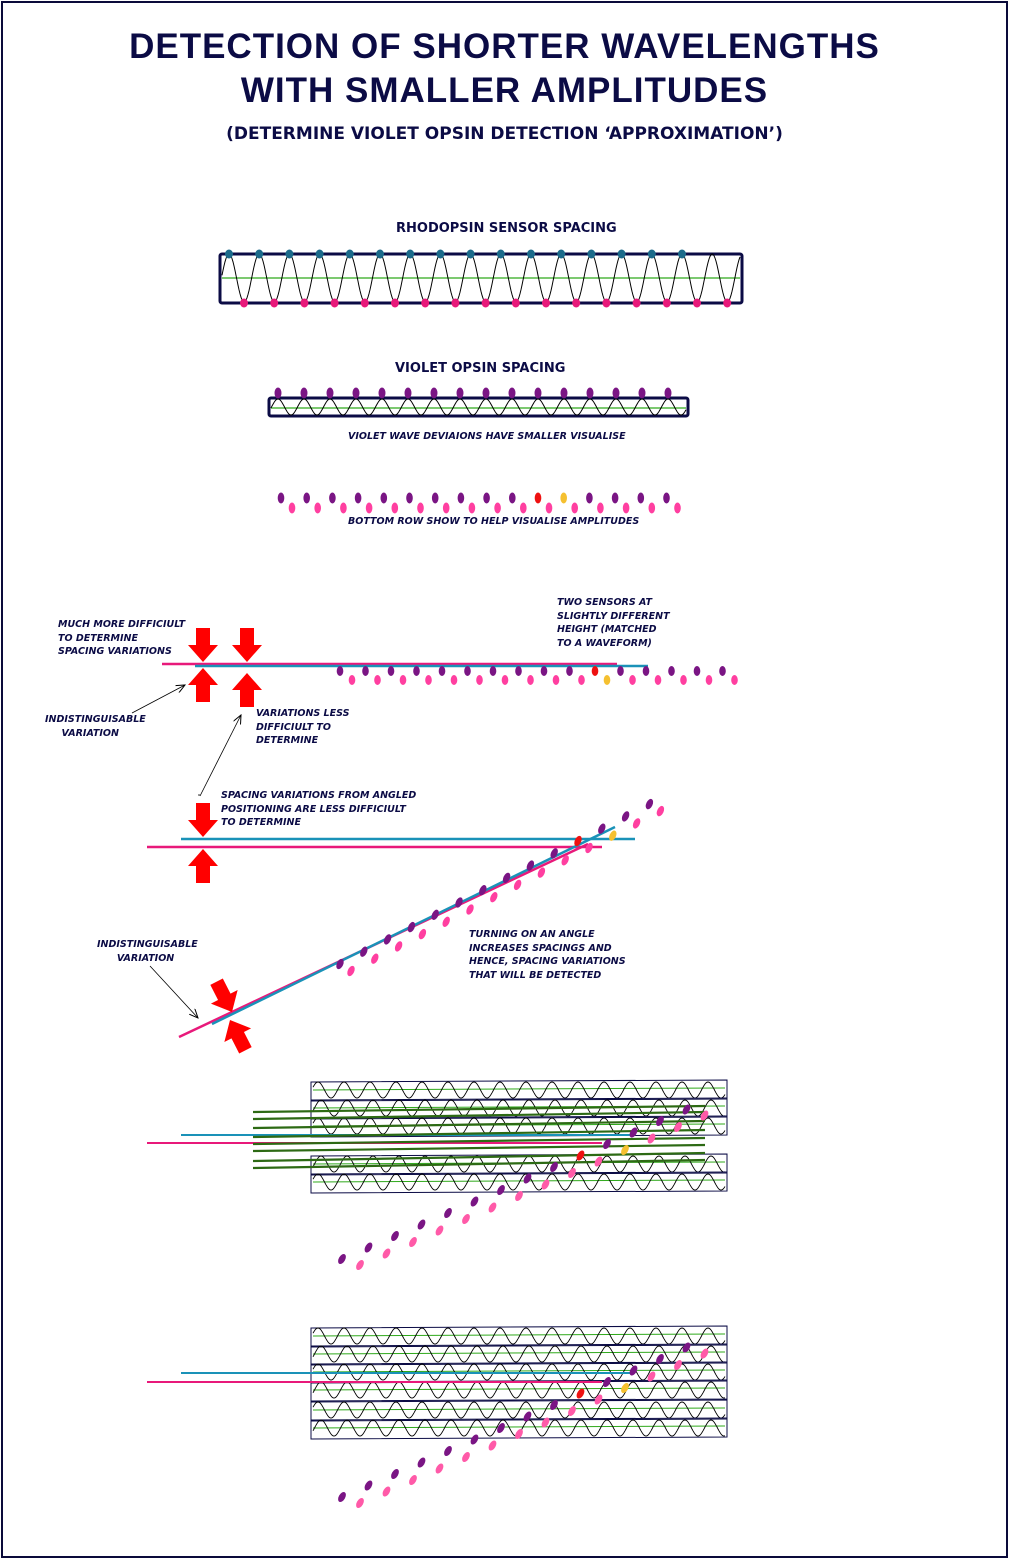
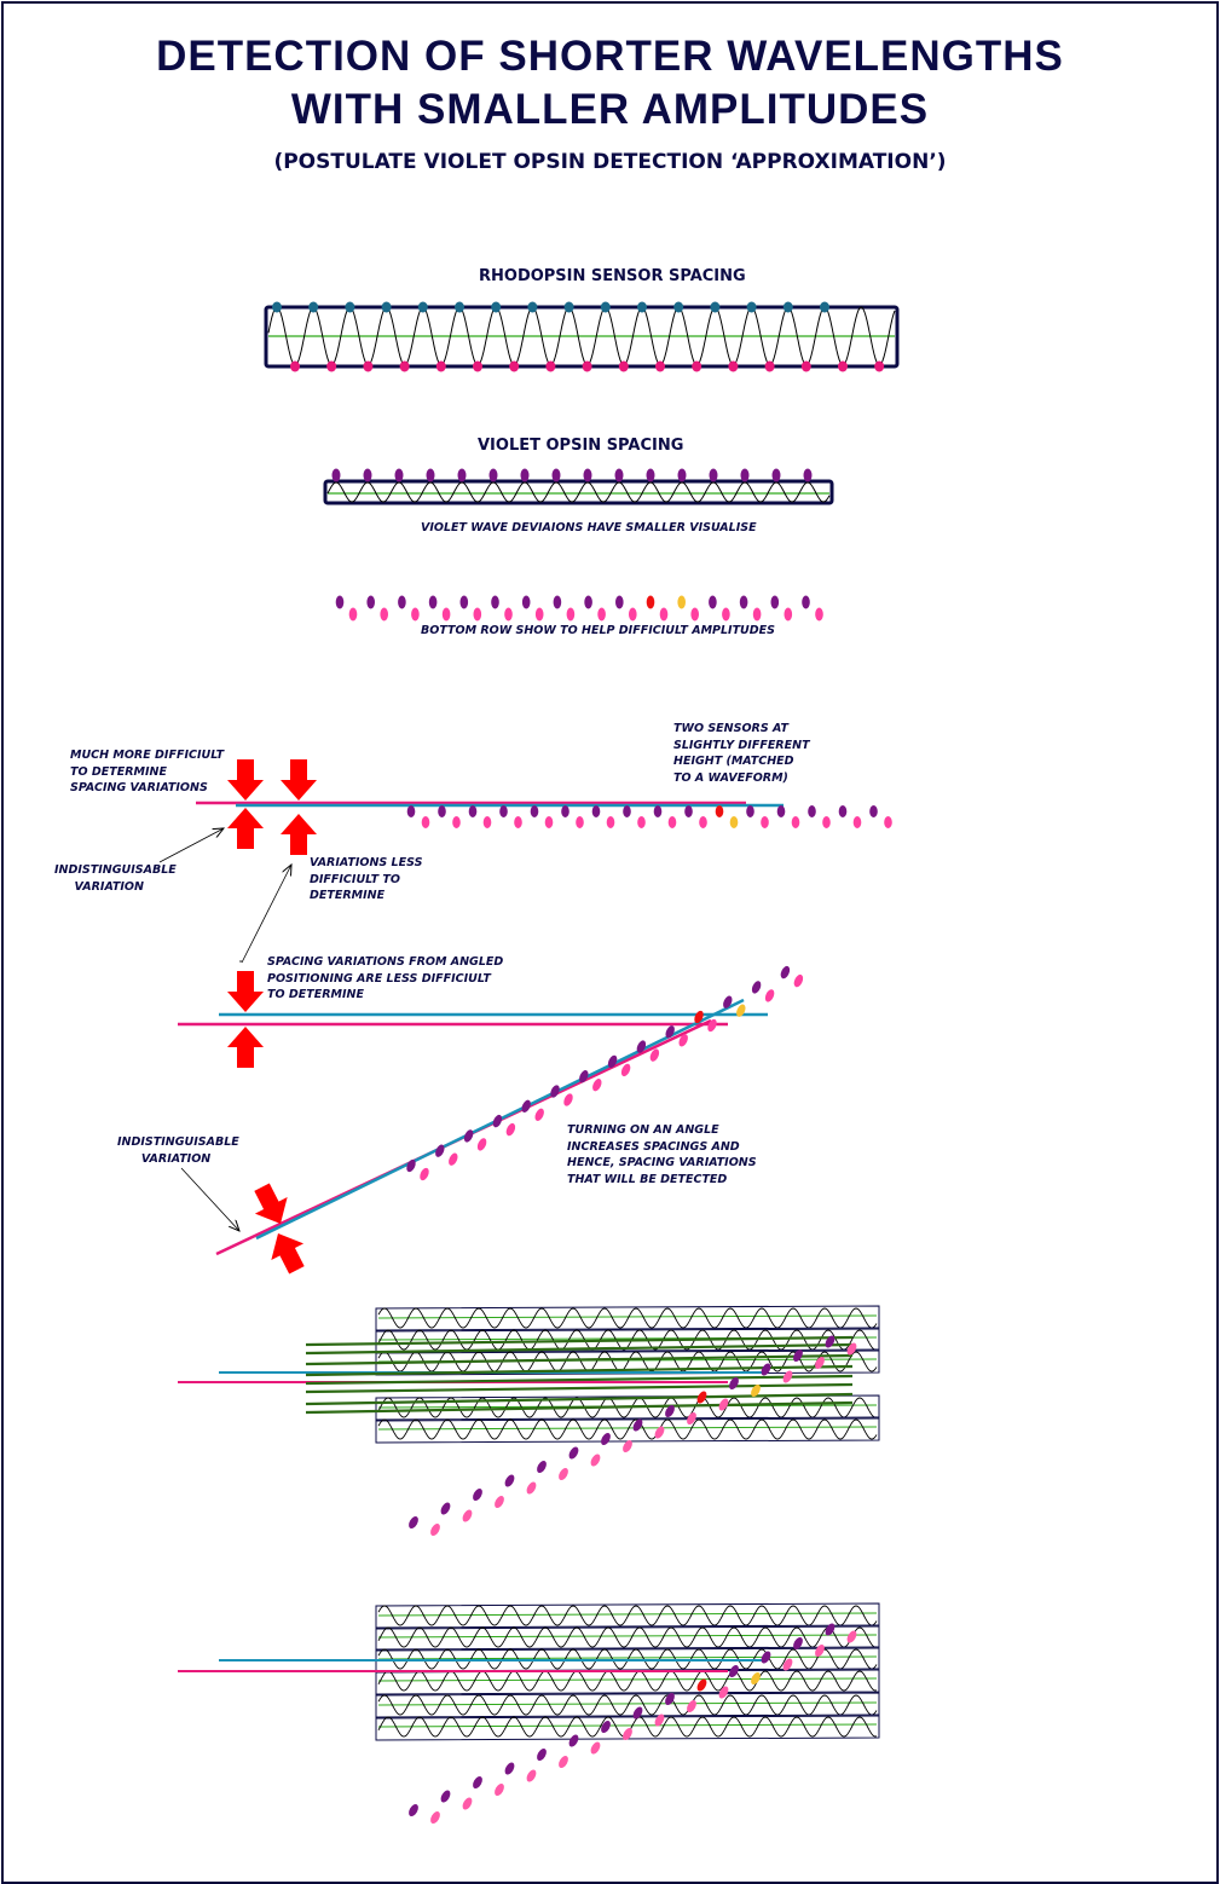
  DETECTION OF SHORTER WAVELENGTHS
  WITH SMALLER AMPLITUDES
- (DETERMINE VIOLET OPSIN DETECTION ‘APPROXIMATION’)
+ (POSTULATE VIOLET OPSIN DETECTION ‘APPROXIMATION’)
  RHODOPSIN SENSOR SPACING
  VIOLET OPSIN SPACING
  VIOLET WAVE DEVIAIONS HAVE SMALLER VISUALISE
- BOTTOM ROW SHOW TO HELP VISUALISE AMPLITUDES
+ BOTTOM ROW SHOW TO HELP DIFFICIULT AMPLITUDES
  MUCH MORE DIFFICIULT
  TO DETERMINE
  SPACING VARIATIONS
  INDISTINGUISABLE
  VARIATION
  VARIATIONS LESS
  DIFFICIULT TO
  DETERMINE
  TWO SENSORS AT
  SLIGHTLY DIFFERENT
  HEIGHT (MATCHED
  TO A WAVEFORM)
  SPACING VARIATIONS FROM ANGLED
  POSITIONING ARE LESS DIFFICIULT
  TO DETERMINE
  INDISTINGUISABLE
  VARIATION
  TURNING ON AN ANGLE
  INCREASES SPACINGS AND
  HENCE, SPACING VARIATIONS
  THAT WILL BE DETECTED
